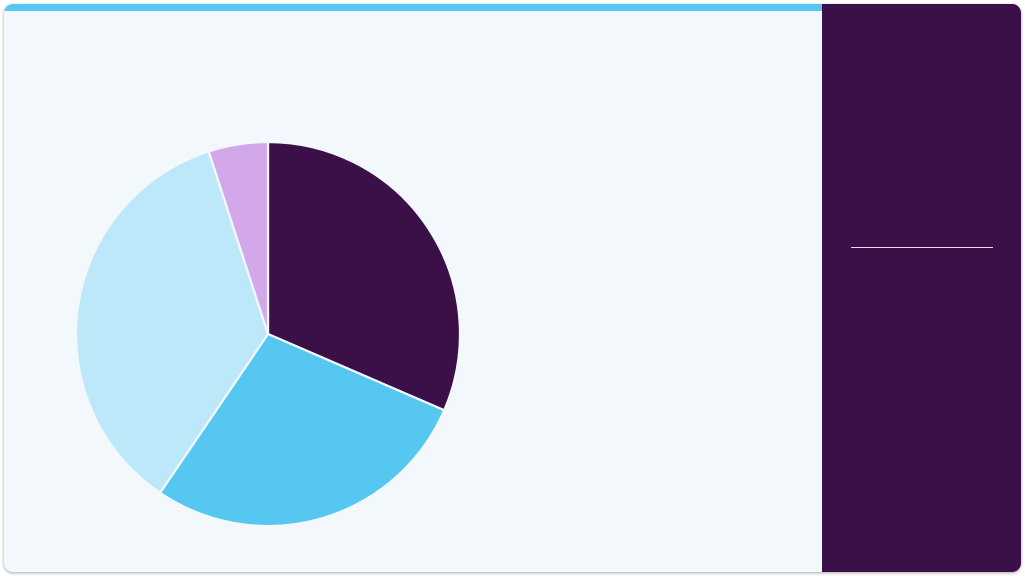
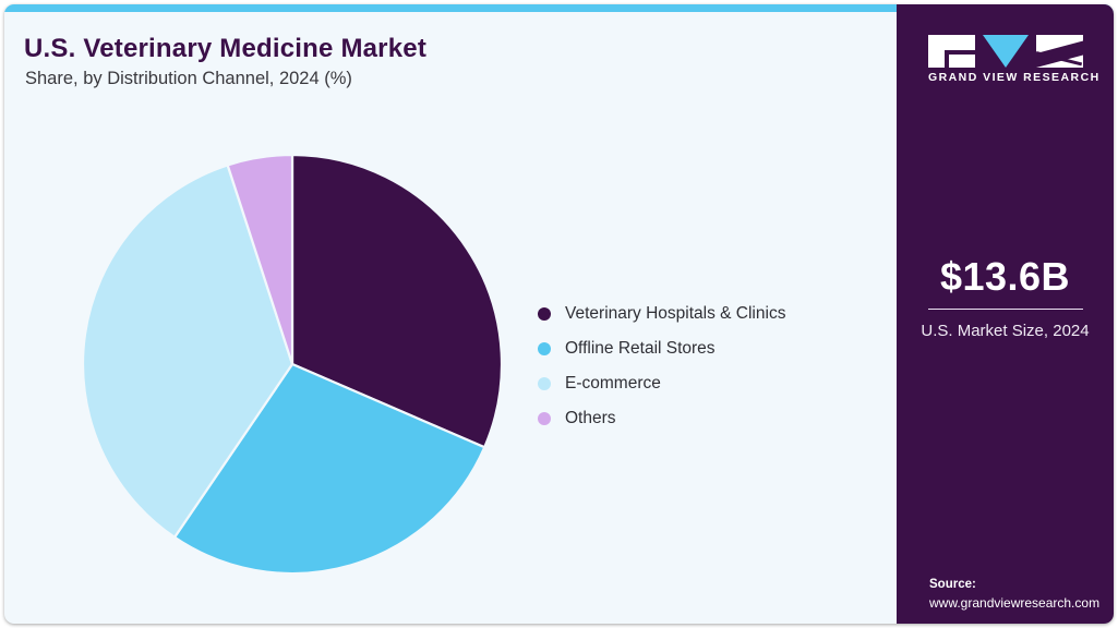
+ U.S. Veterinary Medicine Market
+ Share, by Distribution Channel, 2024 (%)
+ Veterinary Hospitals & Clinics
+ Offline Retail Stores
+ E-commerce
+ Others
+ GRAND VIEW RESEARCH
+ $13.6B
+ U.S. Market Size, 2024
+ Source:
+ www.grandviewresearch.com
